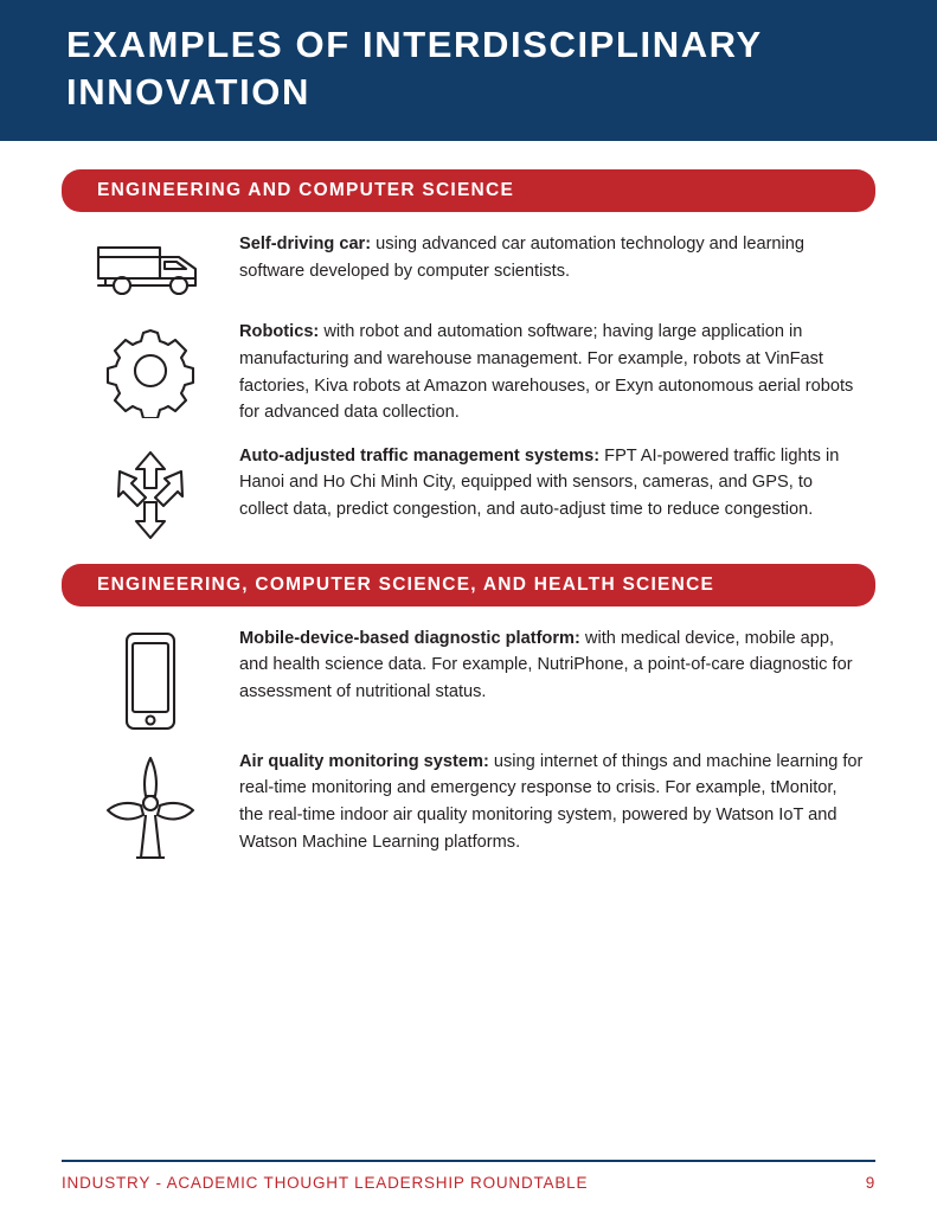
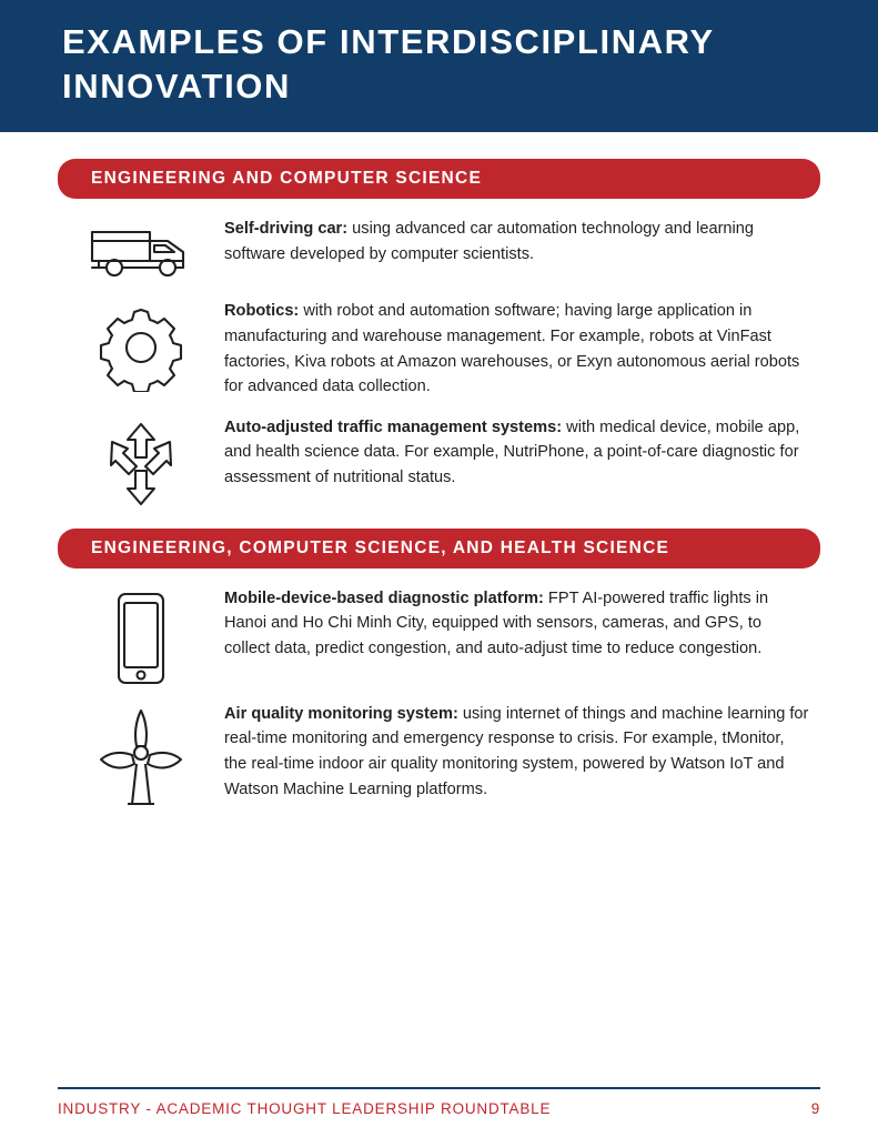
  EXAMPLES OF INTERDISCIPLINARY INNOVATION
  ENGINEERING AND COMPUTER SCIENCE
  Self-driving car: using advanced car automation technology and learning software developed by computer scientists.
  Robotics: with robot and automation software; having large application in manufacturing and warehouse management. For example, robots at VinFast factories, Kiva robots at Amazon warehouses, or Exyn autonomous aerial robots for advanced data collection.
- Auto-adjusted traffic management systems: FPT AI-powered traffic lights in Hanoi and Ho Chi Minh City, equipped with sensors, cameras, and GPS, to collect data, predict congestion, and auto-adjust time to reduce congestion.
+ Auto-adjusted traffic management systems: with medical device, mobile app, and health science data. For example, NutriPhone, a point-of-care diagnostic for assessment of nutritional status.
  ENGINEERING, COMPUTER SCIENCE, AND HEALTH SCIENCE
- Mobile-device-based diagnostic platform: with medical device, mobile app, and health science data. For example, NutriPhone, a point-of-care diagnostic for assessment of nutritional status.
+ Mobile-device-based diagnostic platform: FPT AI-powered traffic lights in Hanoi and Ho Chi Minh City, equipped with sensors, cameras, and GPS, to collect data, predict congestion, and auto-adjust time to reduce congestion.
  Air quality monitoring system: using internet of things and machine learning for real-time monitoring and emergency response to crisis. For example, tMonitor, the real-time indoor air quality monitoring system, powered by Watson IoT and Watson Machine Learning platforms.
  INDUSTRY - ACADEMIC THOUGHT LEADERSHIP ROUNDTABLE
  9
